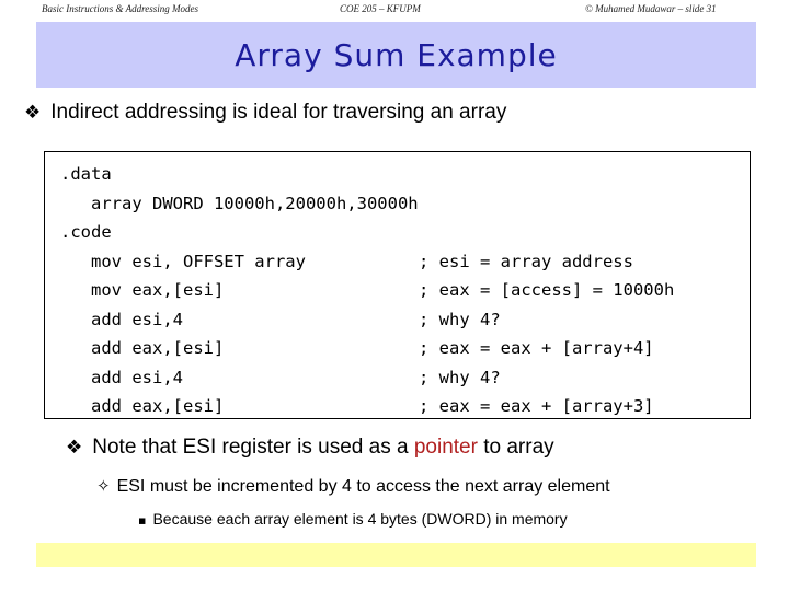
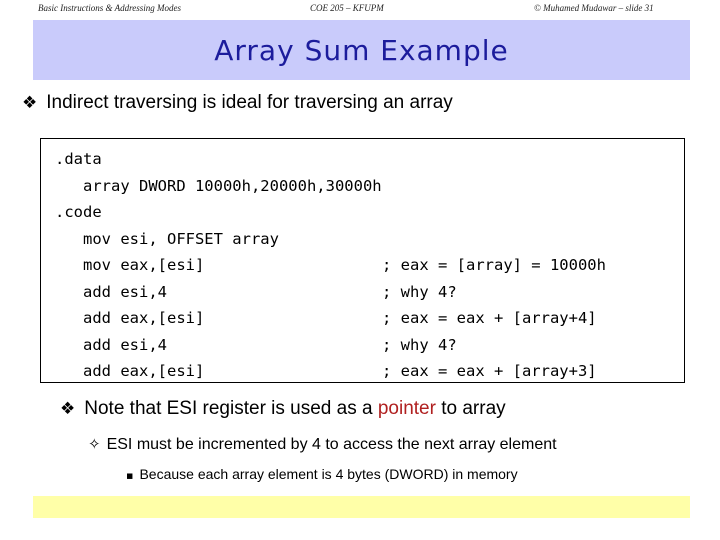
  Array Sum Example
  ❖
- Indirect addressing is ideal for traversing an array
+ Indirect traversing is ideal for traversing an array
  .data
  array DWORD 10000h,20000h,30000h
  .code
  mov esi, OFFSET array
- ; esi = array address
  mov eax,[esi]
- ; eax = [access] = 10000h
+ ; eax = [array] = 10000h
  add esi,4
  ; why 4?
  add eax,[esi]
  ; eax = eax + [array+4]
  add esi,4
  ; why 4?
  add eax,[esi]
  ; eax = eax + [array+3]
  ❖
  Note that ESI register is used as a pointer to array
  ✧
  ESI must be incremented by 4 to access the next array element
  ▪
  Because each array element is 4 bytes (DWORD) in memory
  Basic Instructions & Addressing Modes
  COE 205 – KFUPM
  © Muhamed Mudawar – slide 31
